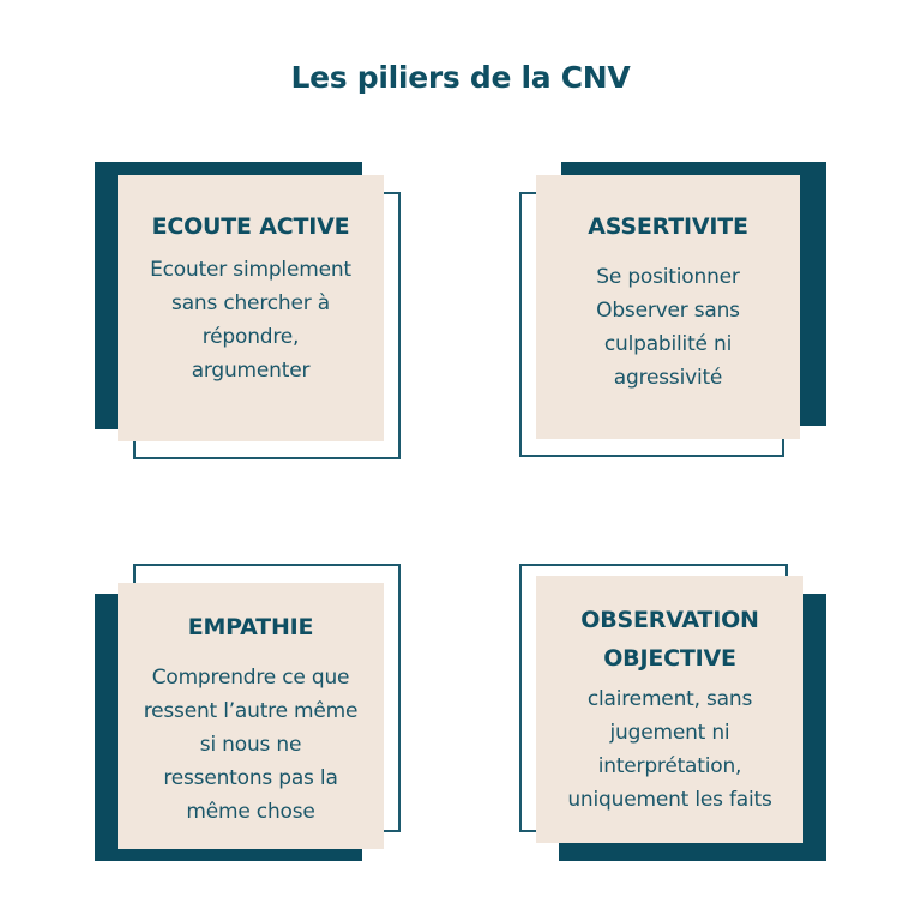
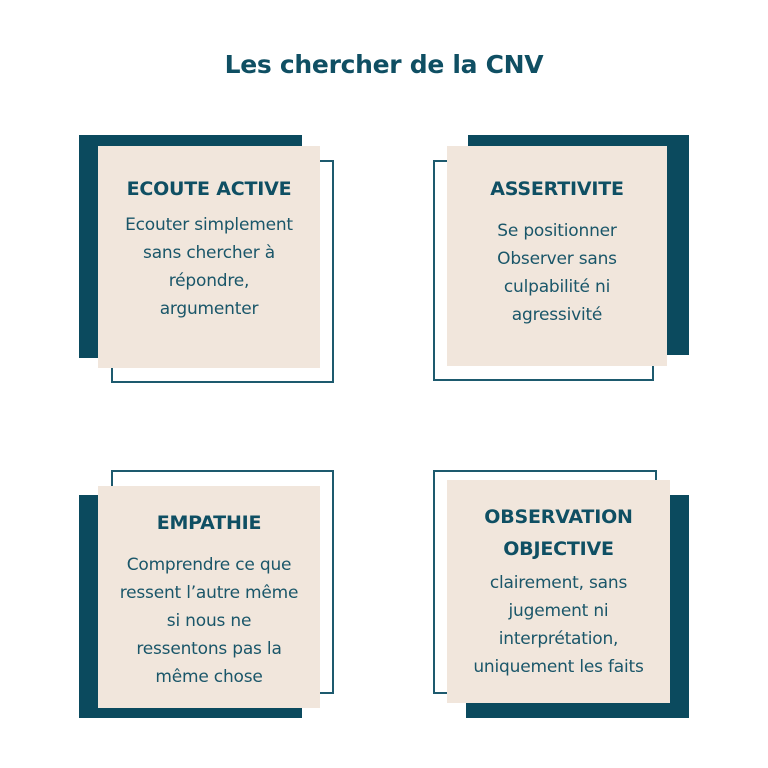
- Les piliers de la CNV
+ Les chercher de la CNV
  ECOUTE ACTIVE
  Ecouter simplement
  sans chercher à
  répondre,
  argumenter
  ASSERTIVITE
  Se positionner
  Observer sans
  culpabilité ni
  agressivité
  EMPATHIE
  Comprendre ce que
  ressent l’autre même
  si nous ne
  ressentons pas la
  même chose
  OBSERVATION
  OBJECTIVE
  clairement, sans
  jugement ni
  interprétation,
  uniquement les faits
